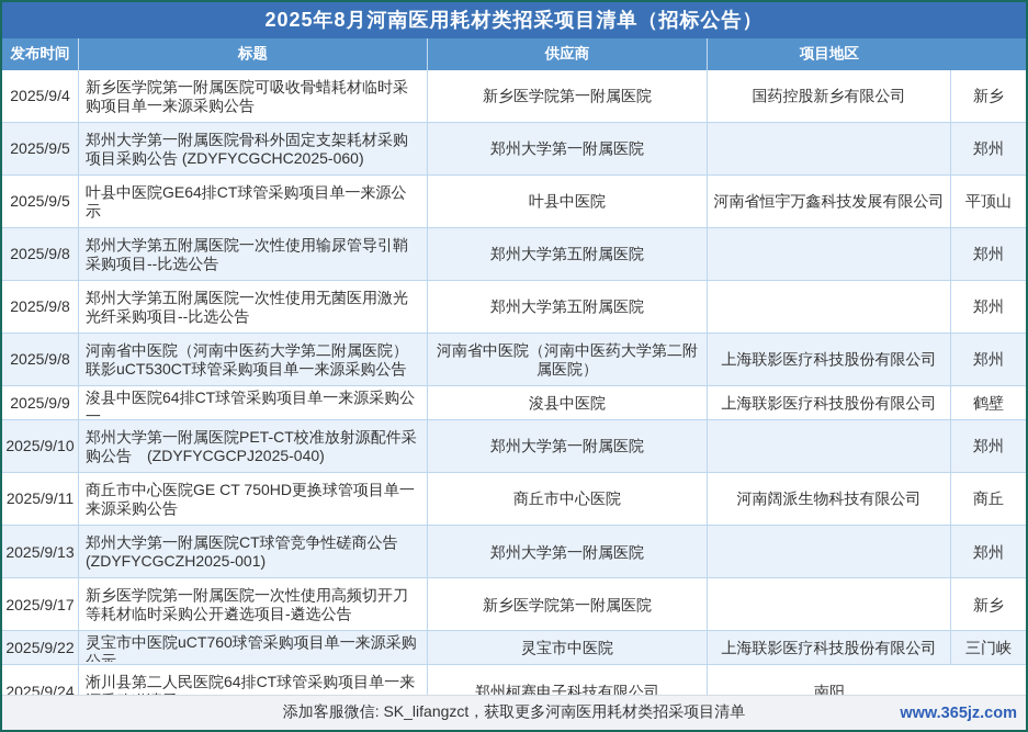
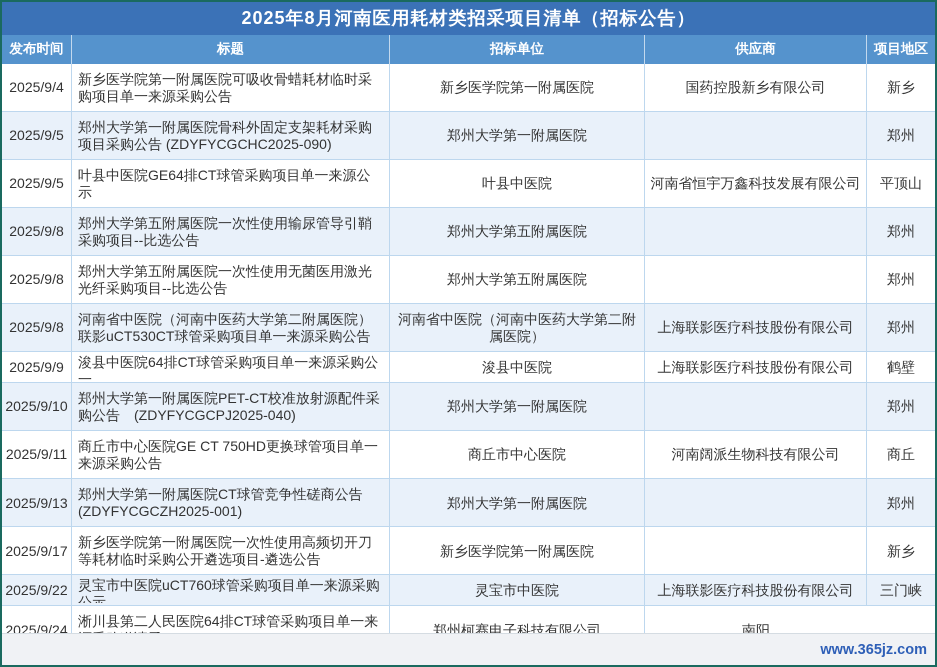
  2025年8月河南医用耗材类招采项目清单（招标公告）
  发布时间
  标题
+ 招标单位
  供应商
  项目地区
  2025/9/4
  新乡医学院第一附属医院可吸收骨蜡耗材临时采购项目单一来源采购公告
  新乡医学院第一附属医院
  国药控股新乡有限公司
  新乡
  2025/9/5
- 郑州大学第一附属医院骨科外固定支架耗材采购项目采购公告 (ZDYFYCGCHC2025-060)
+ 郑州大学第一附属医院骨科外固定支架耗材采购项目采购公告 (ZDYFYCGCHC2025-090)
  郑州大学第一附属医院
  郑州
  2025/9/5
  叶县中医院GE64排CT球管采购项目单一来源公示
  叶县中医院
  河南省恒宇万鑫科技发展有限公司
  平顶山
  2025/9/8
  郑州大学第五附属医院一次性使用输尿管导引鞘采购项目--比选公告
  郑州大学第五附属医院
  郑州
  2025/9/8
  郑州大学第五附属医院一次性使用无菌医用激光光纤采购项目--比选公告
  郑州大学第五附属医院
  郑州
  2025/9/8
  河南省中医院（河南中医药大学第二附属医院）联影uCT530CT球管采购项目单一来源采购公告
  河南省中医院（河南中医药大学第二附属医院）
  上海联影医疗科技股份有限公司
  郑州
  2025/9/9
  浚县中医院64排CT球管采购项目单一来源采购公一
  浚县中医院
  上海联影医疗科技股份有限公司
  鹤壁
  2025/9/10
  郑州大学第一附属医院PET-CT校准放射源配件采购公告 (ZDYFYCGCPJ2025-040)
  郑州大学第一附属医院
  郑州
  2025/9/11
  商丘市中心医院GE CT 750HD更换球管项目单一来源采购公告
  商丘市中心医院
  河南阔派生物科技有限公司
  商丘
  2025/9/13
  郑州大学第一附属医院CT球管竞争性磋商公告 (ZDYFYCGCZH2025-001)
  郑州大学第一附属医院
  郑州
  2025/9/17
  新乡医学院第一附属医院一次性使用高频切开刀等耗材临时采购公开遴选项目-遴选公告
  新乡医学院第一附属医院
  新乡
  2025/9/22
  灵宝市中医院uCT760球管采购项目单一来源采购公示
  灵宝市中医院
  上海联影医疗科技股份有限公司
  三门峡
  2025/9/24
  淅川县第二人民医院64排CT球管采购项目单一来
  郑州柯赛电子科技有限公司
  南阳
- 添加客服微信: SK_lifangzct，获取更多河南医用耗材类招采项目清单
  www.365jz.com
